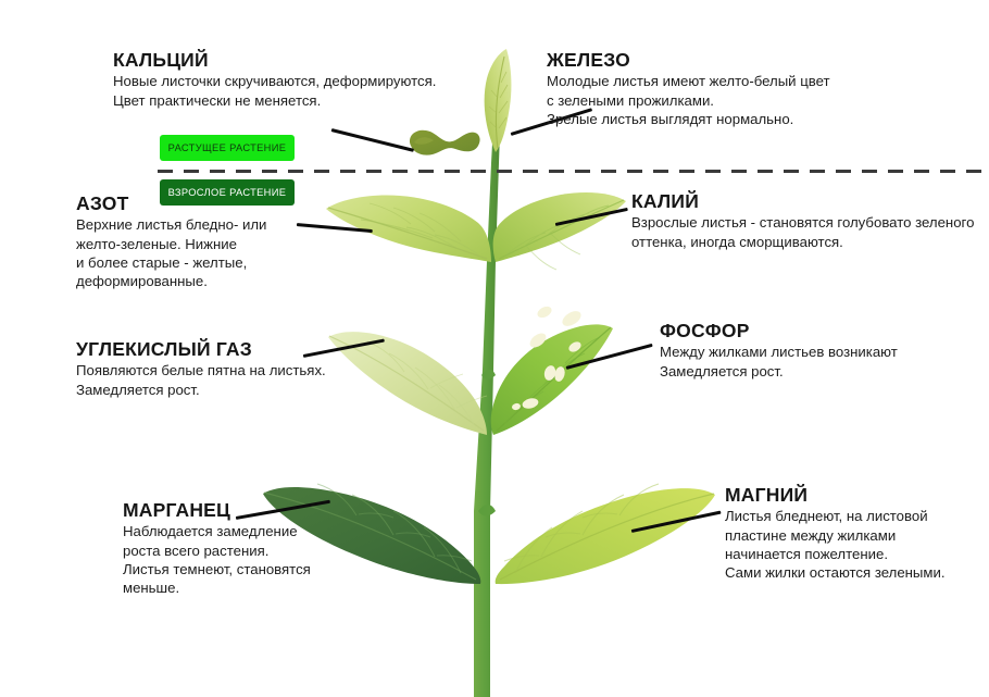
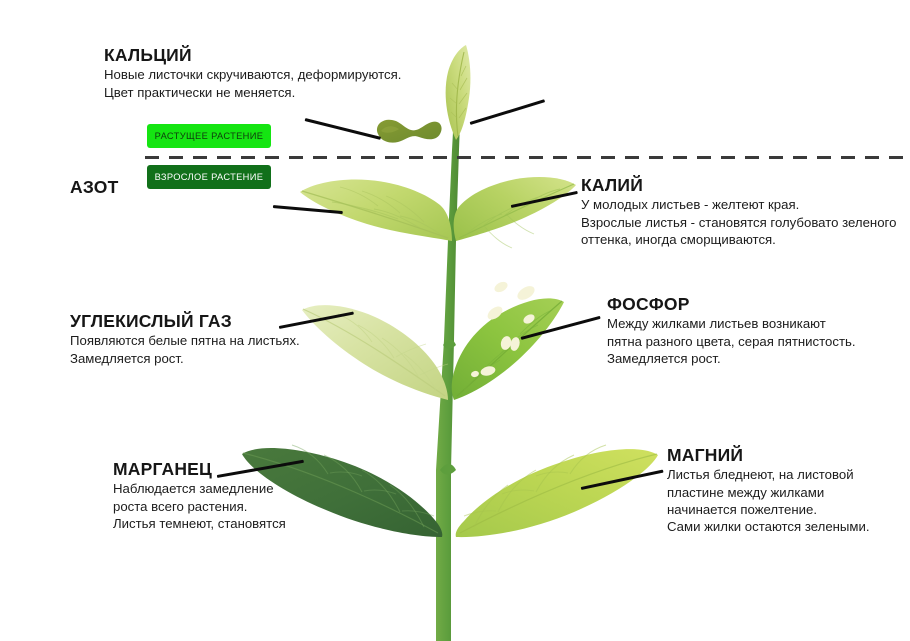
  РАСТУЩЕЕ РАСТЕНИЕ
  ВЗРОСЛОЕ РАСТЕНИЕ
  КАЛЬЦИЙ
  Новые листочки скручиваются, деформируются.
  Цвет практически не меняется.
- ЖЕЛЕЗО
- Молодые листья имеют желто-белый цвет
- с зелеными прожилками.
- Зрелые листья выглядят нормально.
  АЗОТ
- Верхние листья бледно- или
- желто-зеленые. Нижние
- и более старые - желтые,
- деформированные.
  КАЛИЙ
+ У молодых листьев - желтеют края.
  Взрослые листья - становятся голубовато зеленого
  оттенка, иногда сморщиваются.
  УГЛЕКИСЛЫЙ ГАЗ
  Появляются белые пятна на листьях.
  Замедляется рост.
  ФОСФОР
  Между жилками листьев возникают
+ пятна разного цвета, серая пятнистость.
  Замедляется рост.
  МАРГАНЕЦ
  Наблюдается замедление
  роста всего растения.
  Листья темнеют, становятся
- меньше.
  МАГНИЙ
  Листья бледнеют, на листовой
  пластине между жилками
  начинается пожелтение.
  Сами жилки остаются зелеными.
